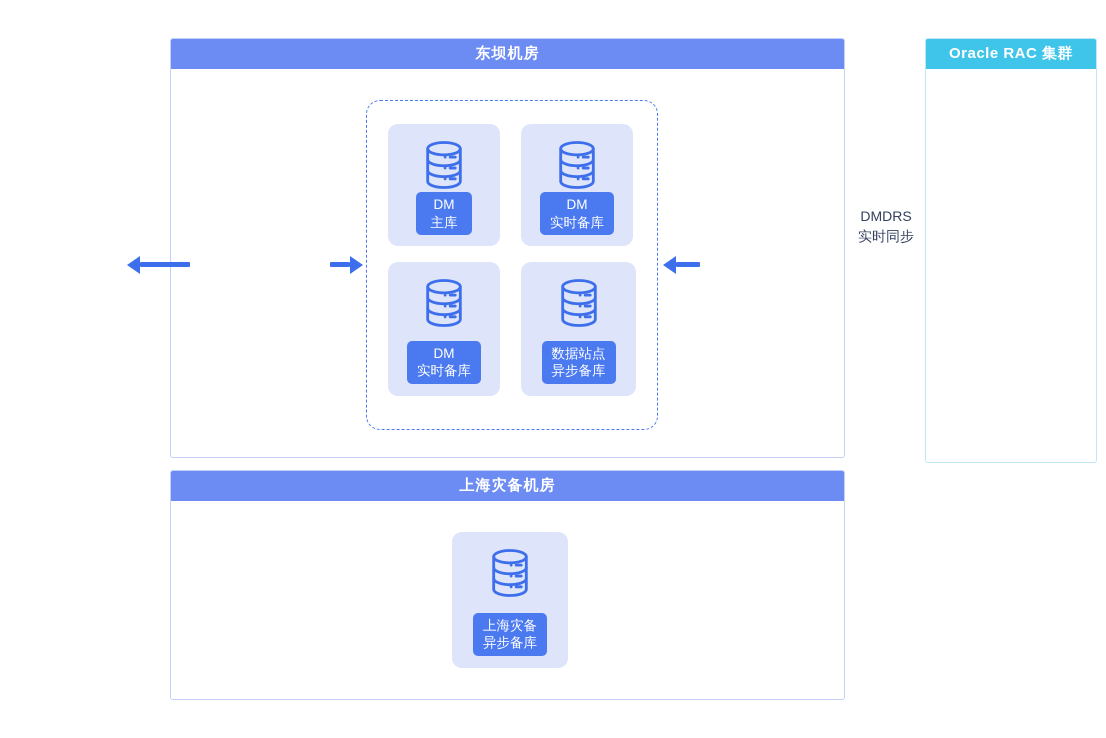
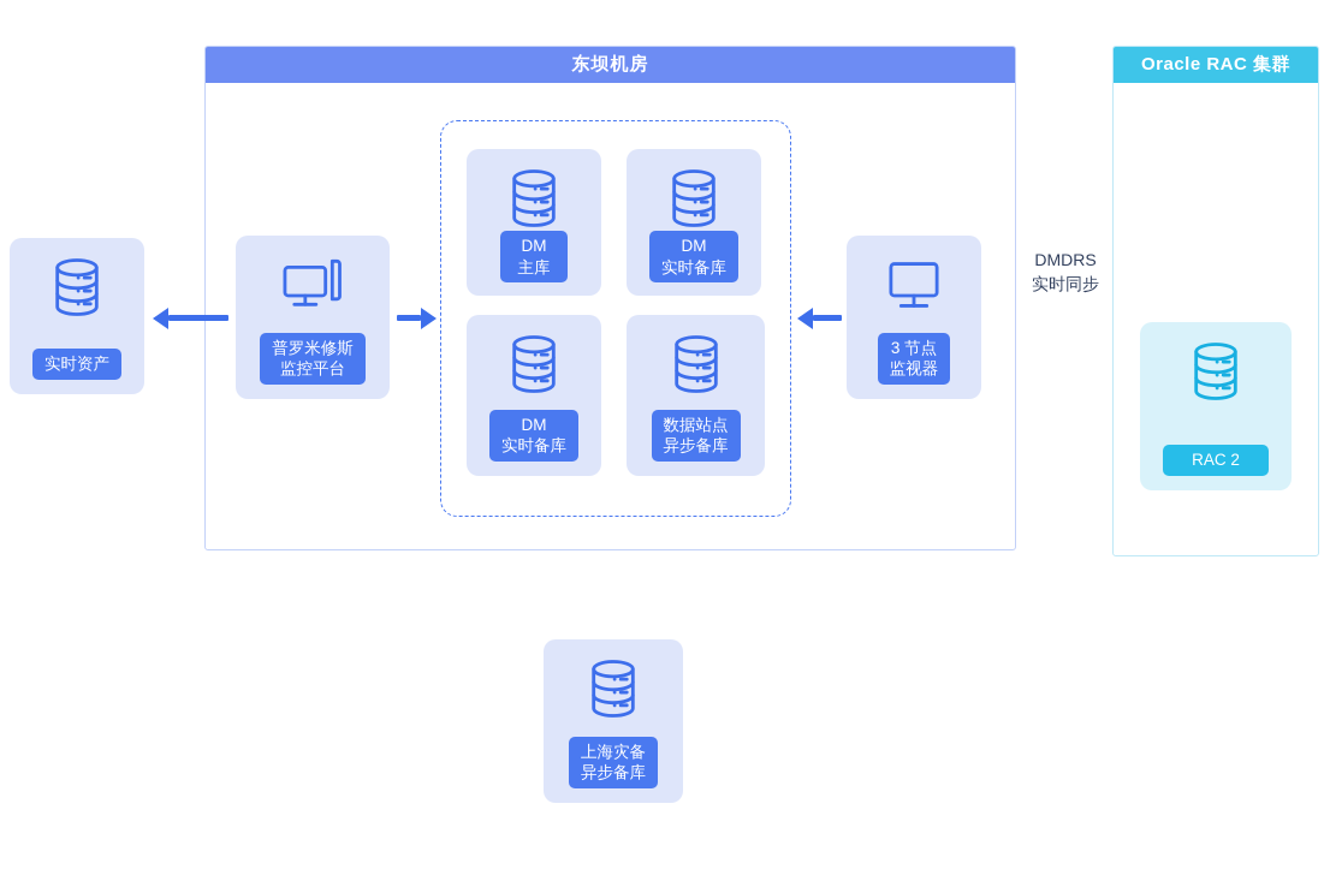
  东坝机房
- 上海灾备机房
  Oracle RAC 集群
+ 实时资产
+ 普罗米修斯
+ 监控平台
  DM
  主库
  DM
  实时备库
  DM
  实时备库
  数据站点
  异步备库
+ 3 节点
+ 监视器
+ RAC 2
  上海灾备
  异步备库
  DMDRS
  实时同步
